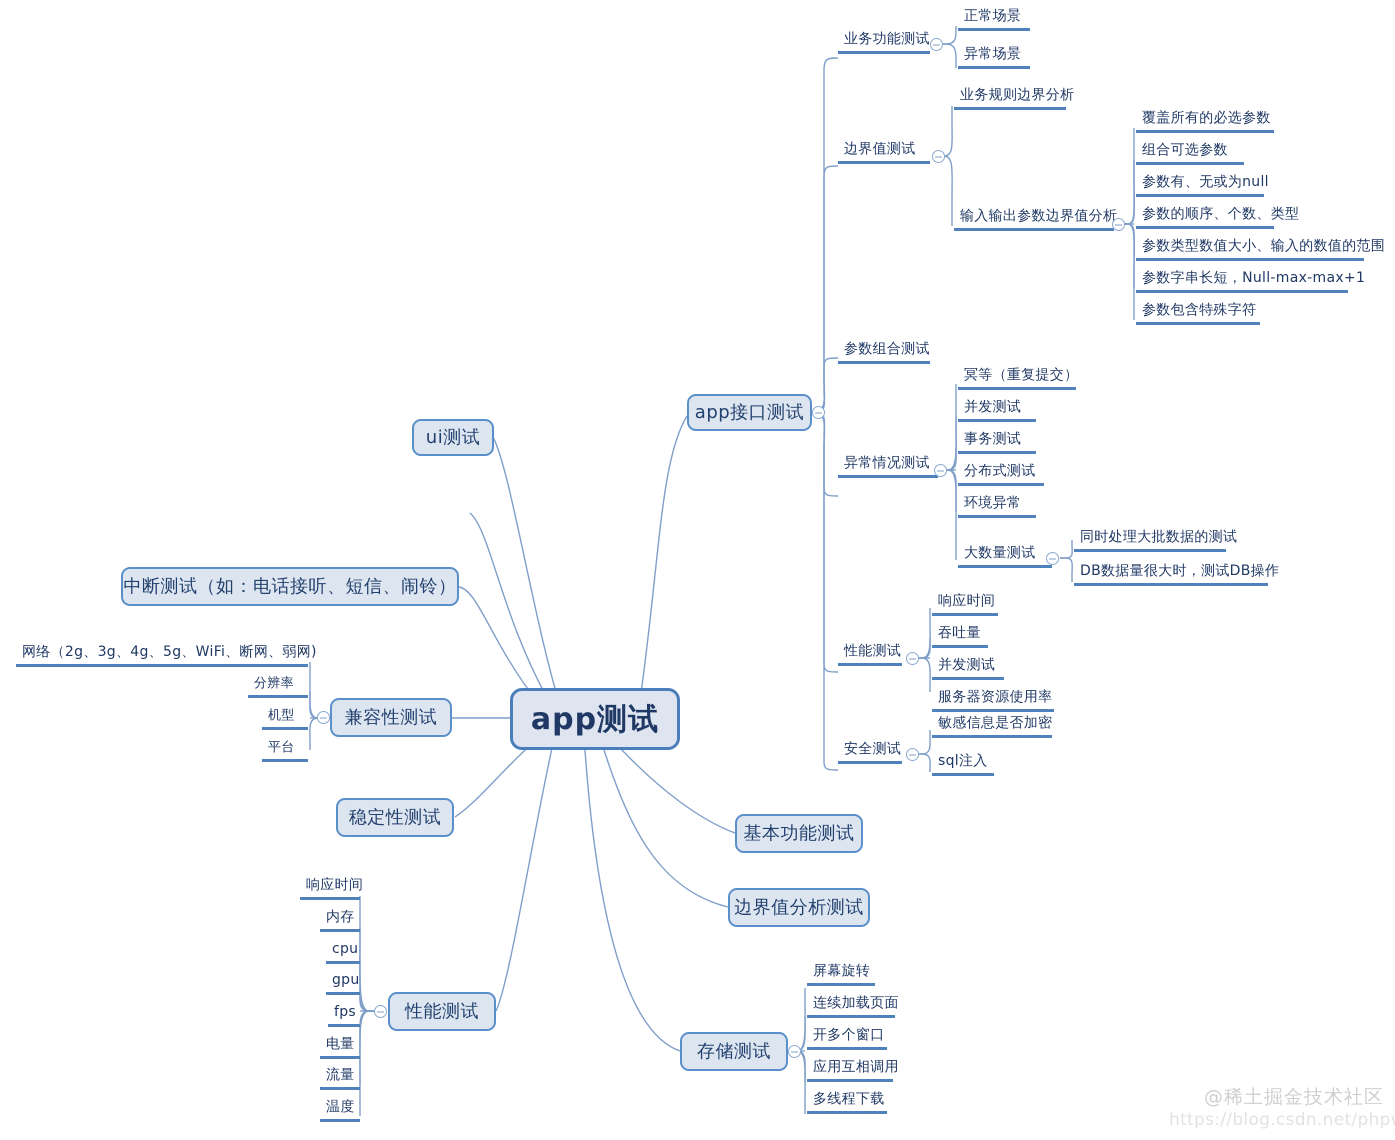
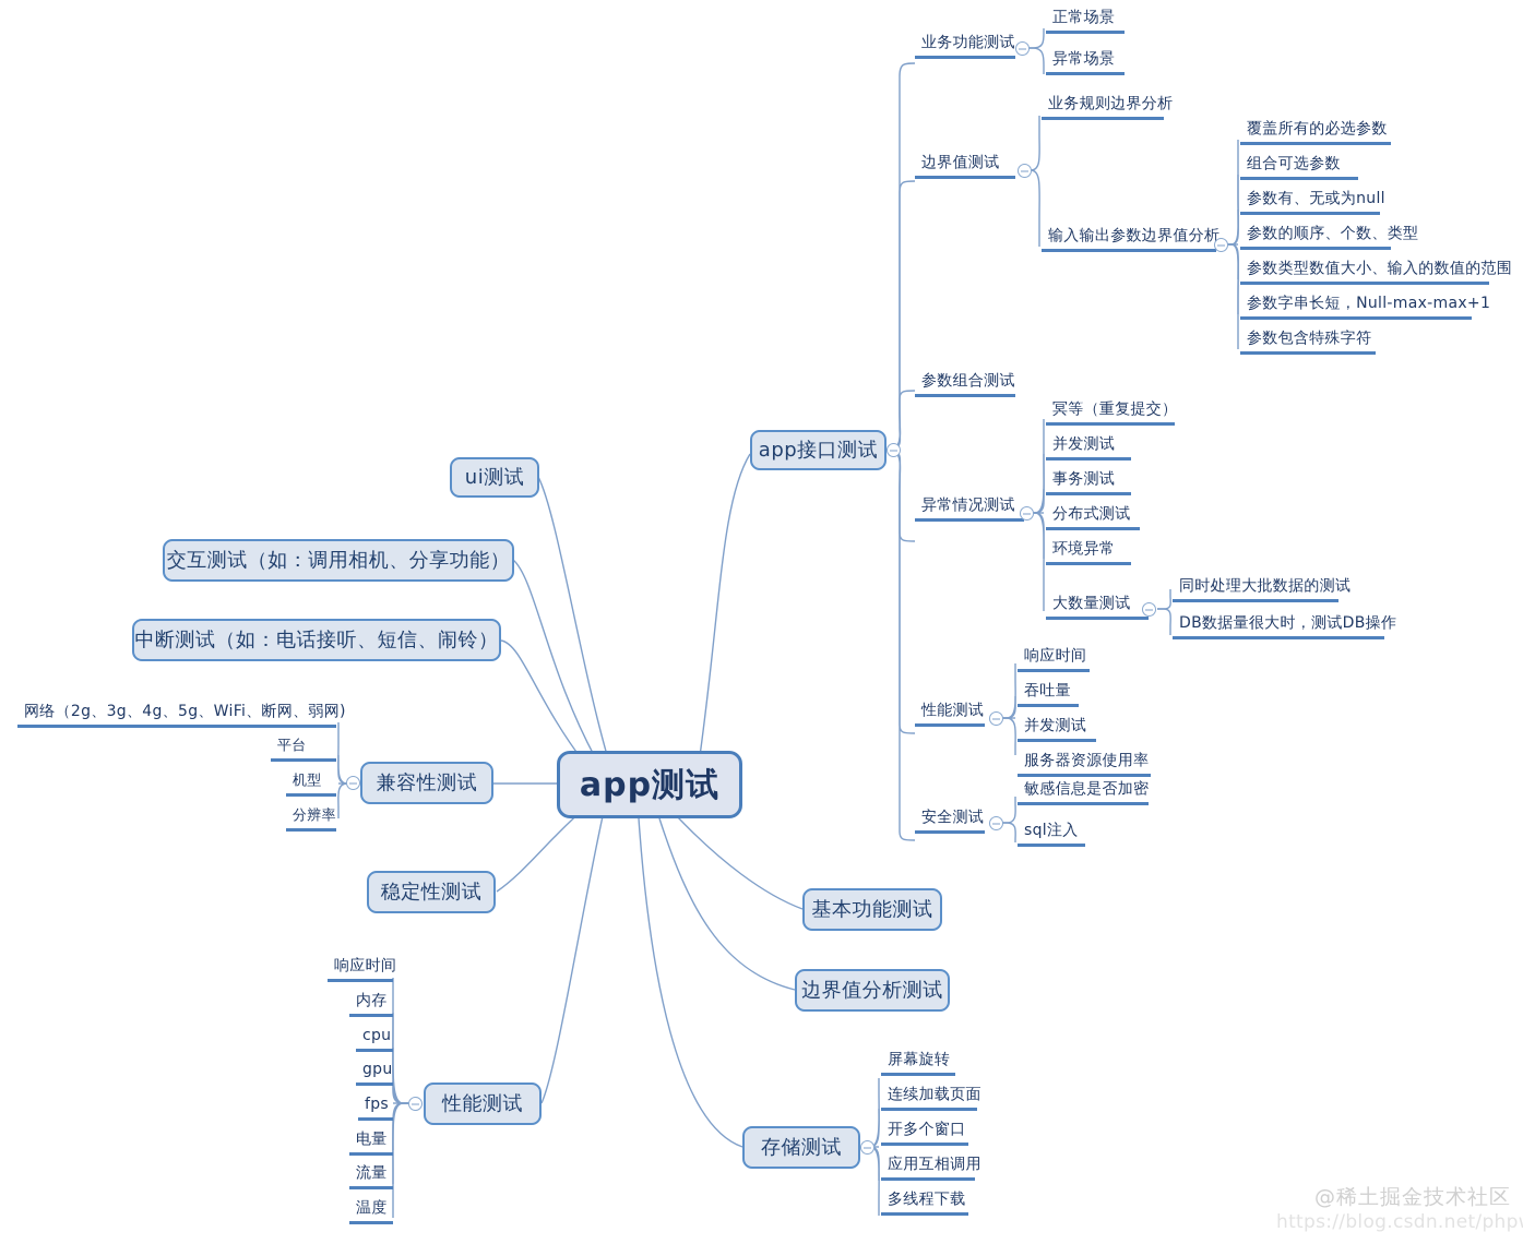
  app测试
  app接口测试
  业务功能测试
  正常场景
  异常场景
  边界值测试
  业务规则边界分析
  输入输出参数边界值分析
  覆盖所有的必选参数
  组合可选参数
  参数有、无或为null
  参数的顺序、个数、类型
  参数类型数值大小、输入的数值的范围
  参数字串长短，Null-max-max+1
  参数包含特殊字符
  参数组合测试
  异常情况测试
  冥等（重复提交）
  并发测试
  事务测试
  分布式测试
  环境异常
  大数量测试
  同时处理大批数据的测试
  DB数据量很大时，测试DB操作
  性能测试
  响应时间
  吞吐量
  并发测试
  服务器资源使用率
  安全测试
  敏感信息是否加密
  sql注入
  ui测试
+ 交互测试（如：调用相机、分享功能）
  中断测试（如：电话接听、短信、闹铃）
  兼容性测试
  网络（2g、3g、4g、5g、WiFi、断网、弱网)
- 分辨率
+ 平台
  机型
- 平台
+ 分辨率
  稳定性测试
  性能测试
  响应时间
  内存
  cpu
  gpu
  fps
  电量
  流量
  温度
  基本功能测试
  边界值分析测试
  存储测试
  屏幕旋转
  连续加载页面
  开多个窗口
  应用互相调用
  多线程下载
  @稀土掘金技术社区
  https://blog.csdn.net/php
